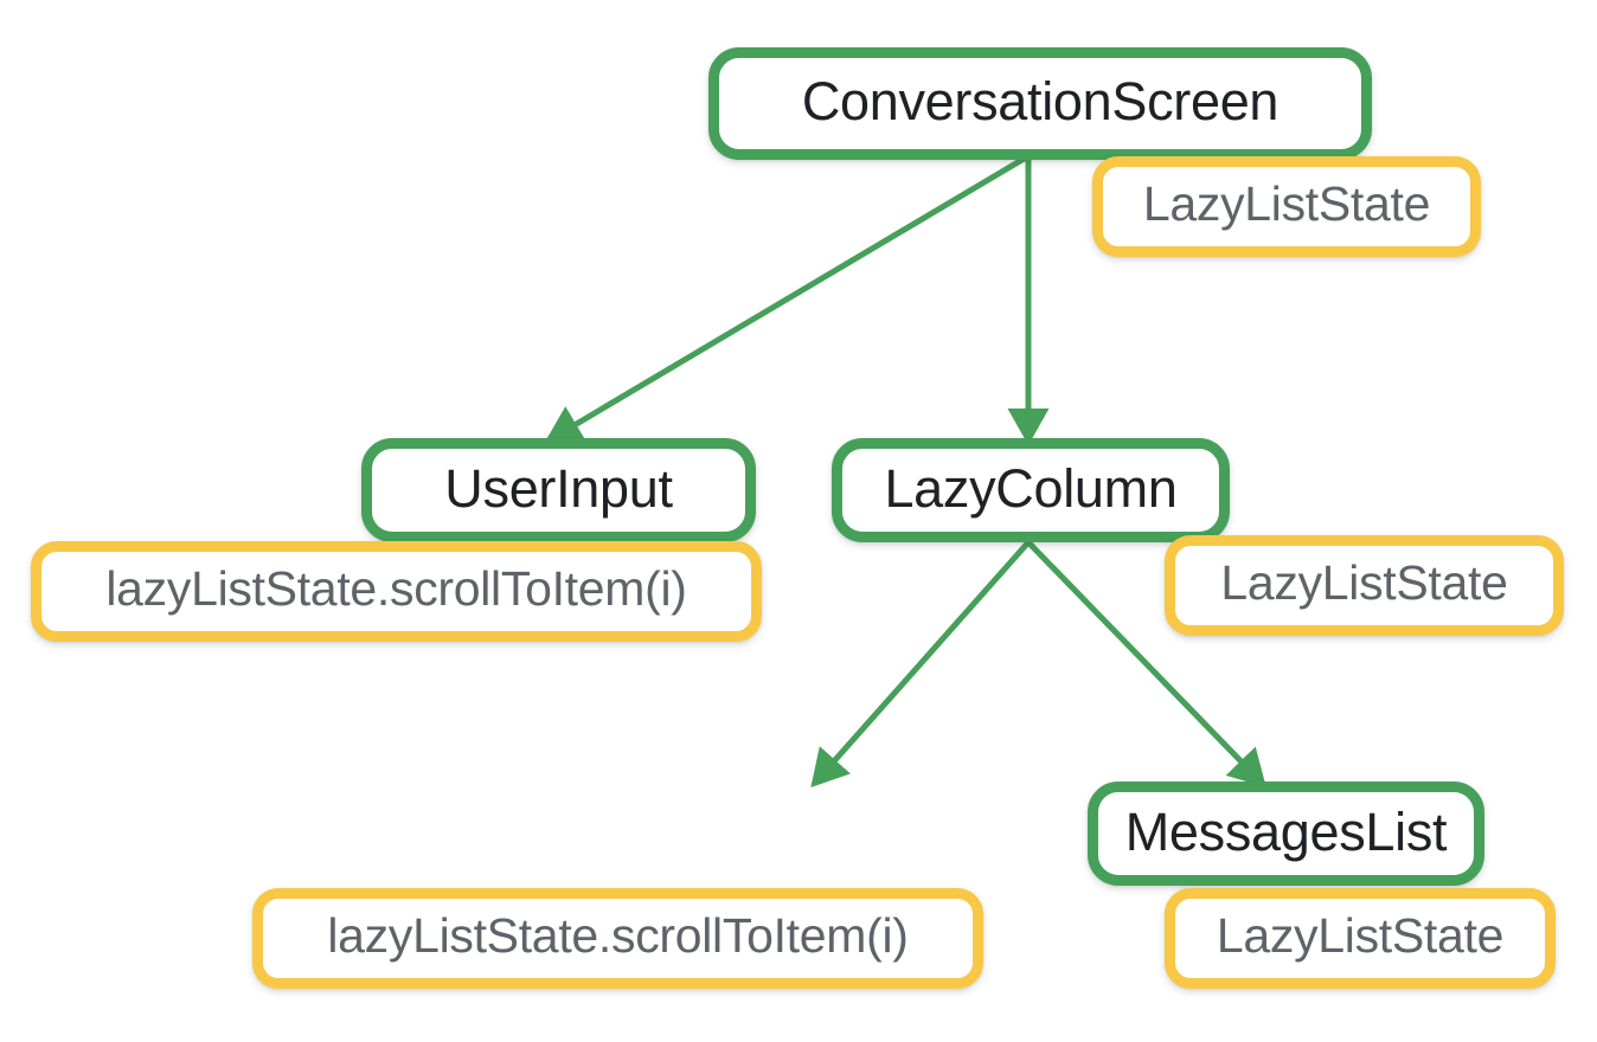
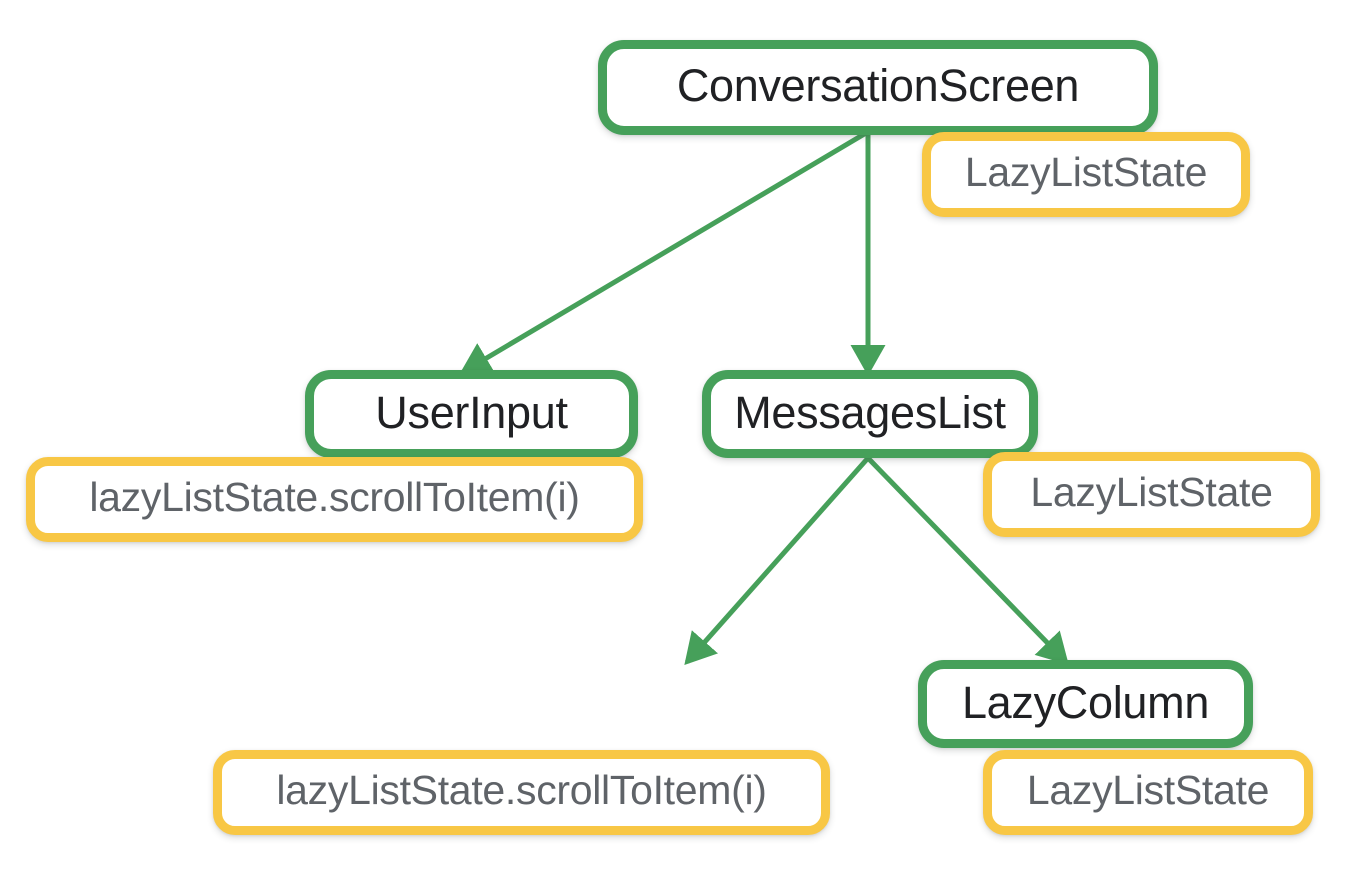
  ConversationScreen
  LazyListState
  UserInput
- LazyColumn
+ MessagesList
  lazyListState.scrollToItem(i)
  LazyListState
- MessagesList
+ LazyColumn
  lazyListState.scrollToItem(i)
  LazyListState
